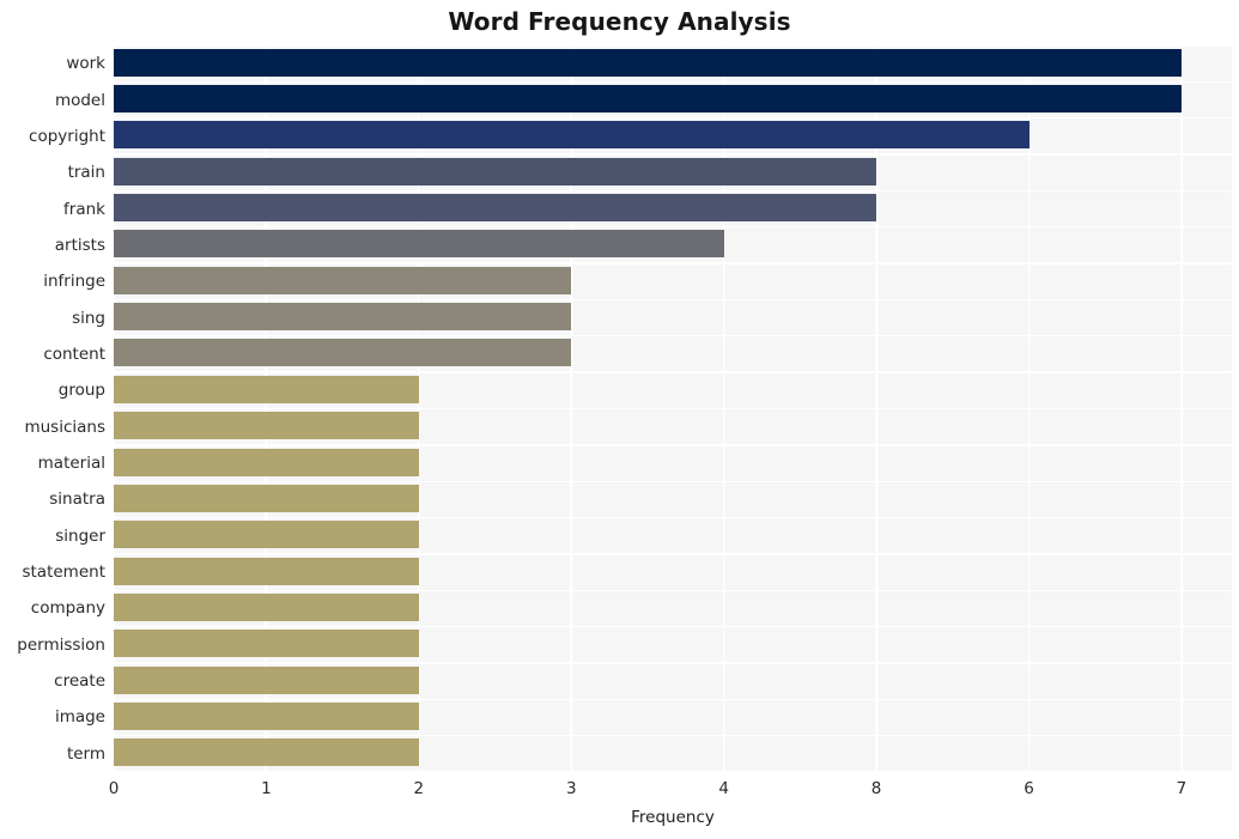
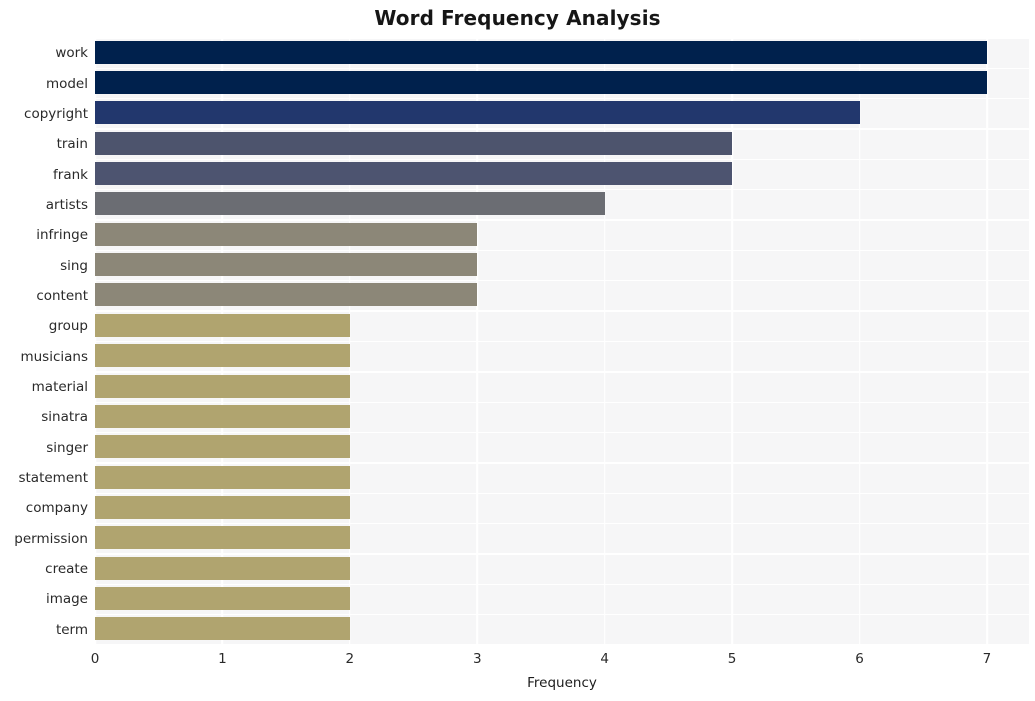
  Word Frequency Analysis
  work
  model
  copyright
  train
  frank
  artists
  infringe
  sing
  content
  group
  musicians
  material
  sinatra
  singer
  statement
  company
  permission
  create
  image
  term
  0
  1
  2
  3
  4
- 8
+ 5
  6
  7
  Frequency
